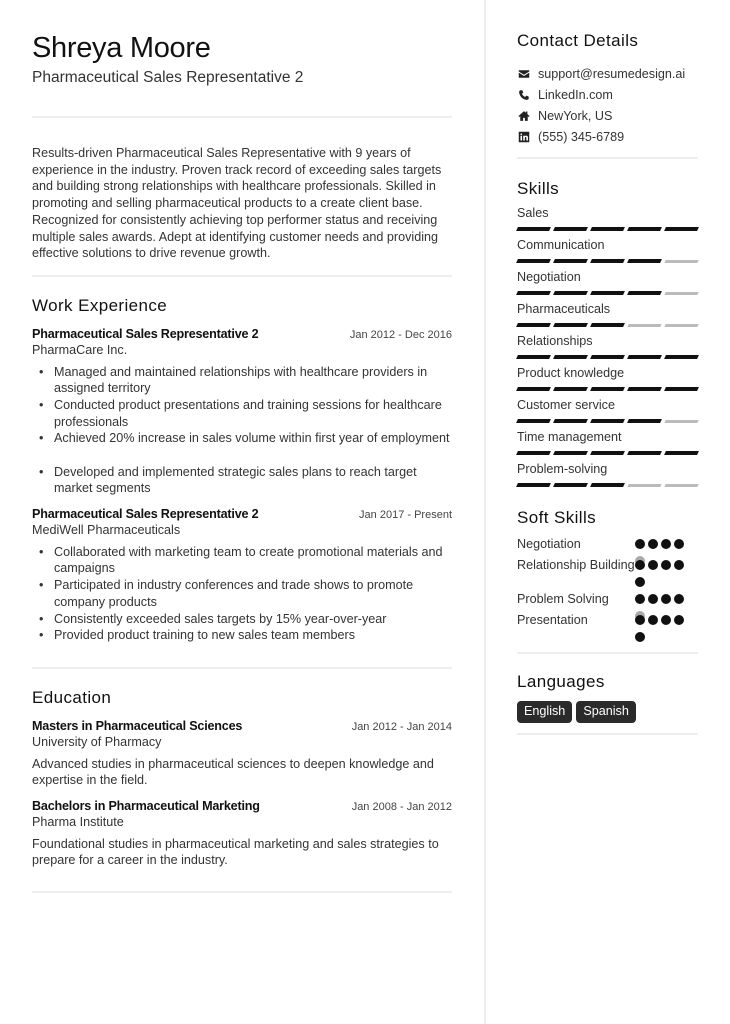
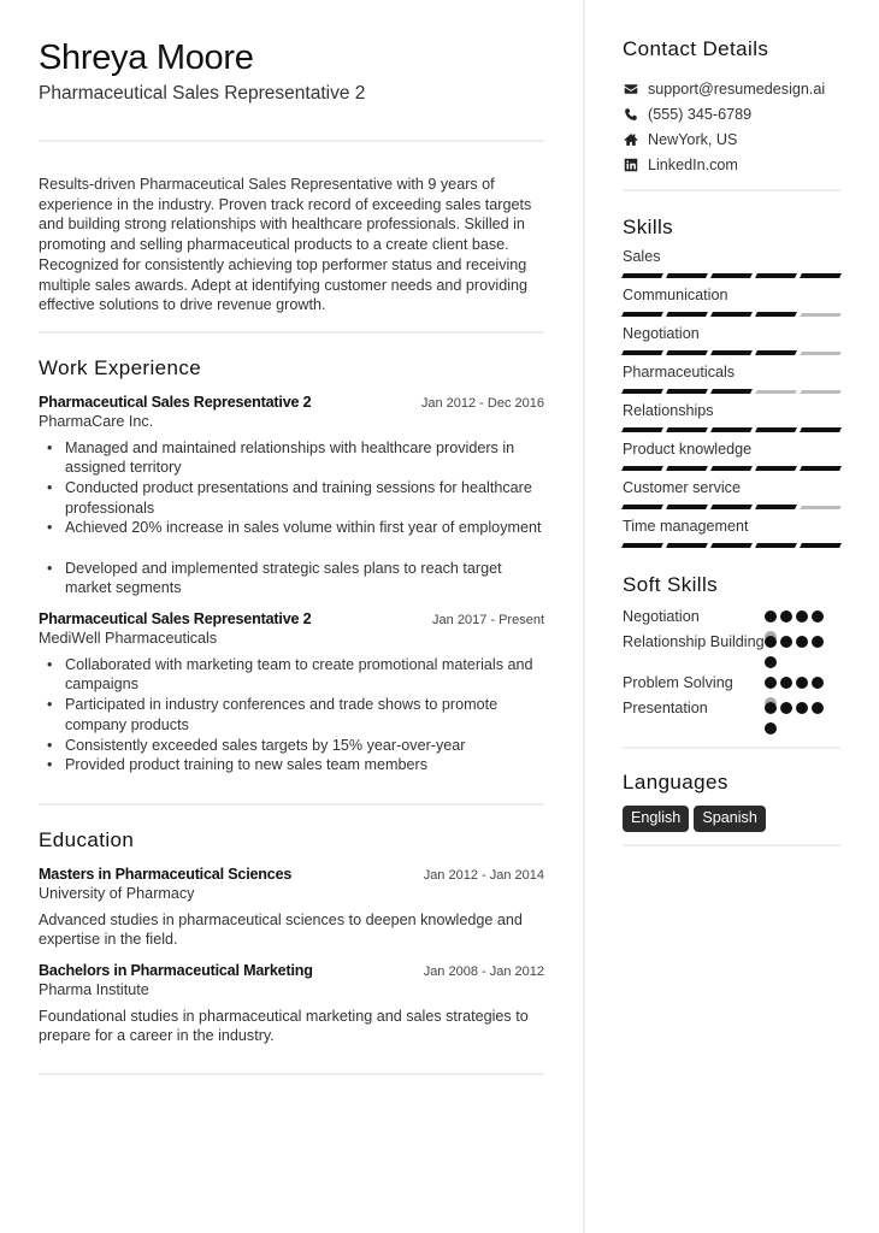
  Shreya Moore
  Pharmaceutical Sales Representative 2
  Results-driven Pharmaceutical Sales Representative with 9 years of experience in the industry. Proven track record of exceeding sales targets and building strong relationships with healthcare professionals. Skilled in promoting and selling pharmaceutical products to a create client base. Recognized for consistently achieving top performer status and receiving multiple sales awards. Adept at identifying customer needs and providing effective solutions to drive revenue growth.
  Work Experience
  Pharmaceutical Sales Representative 2
  Jan 2012 - Dec 2016
  PharmaCare Inc.
  Managed and maintained relationships with healthcare providers in assigned territory
  Conducted product presentations and training sessions for healthcare professionals
  Achieved 20% increase in sales volume within first year of employment
  Developed and implemented strategic sales plans to reach target market segments
  Pharmaceutical Sales Representative 2
  Jan 2017 - Present
  MediWell Pharmaceuticals
  Collaborated with marketing team to create promotional materials and campaigns
  Participated in industry conferences and trade shows to promote company products
  Consistently exceeded sales targets by 15% year-over-year
  Provided product training to new sales team members
  Education
  Masters in Pharmaceutical Sciences
  Jan 2012 - Jan 2014
  University of Pharmacy
  Advanced studies in pharmaceutical sciences to deepen knowledge and expertise in the field.
  Bachelors in Pharmaceutical Marketing
  Jan 2008 - Jan 2012
  Pharma Institute
  Foundational studies in pharmaceutical marketing and sales strategies to prepare for a career in the industry.
  Contact Details
  support@resumedesign.ai
- LinkedIn.com
+ (555) 345-6789
  NewYork, US
- (555) 345-6789
+ LinkedIn.com
  Skills
  Sales
  Communication
  Negotiation
  Pharmaceuticals
  Relationships
  Product knowledge
  Customer service
  Time management
- Problem-solving
  Soft Skills
  Negotiation
  Relationship Building
  Problem Solving
  Presentation
  Languages
  English
  Spanish
